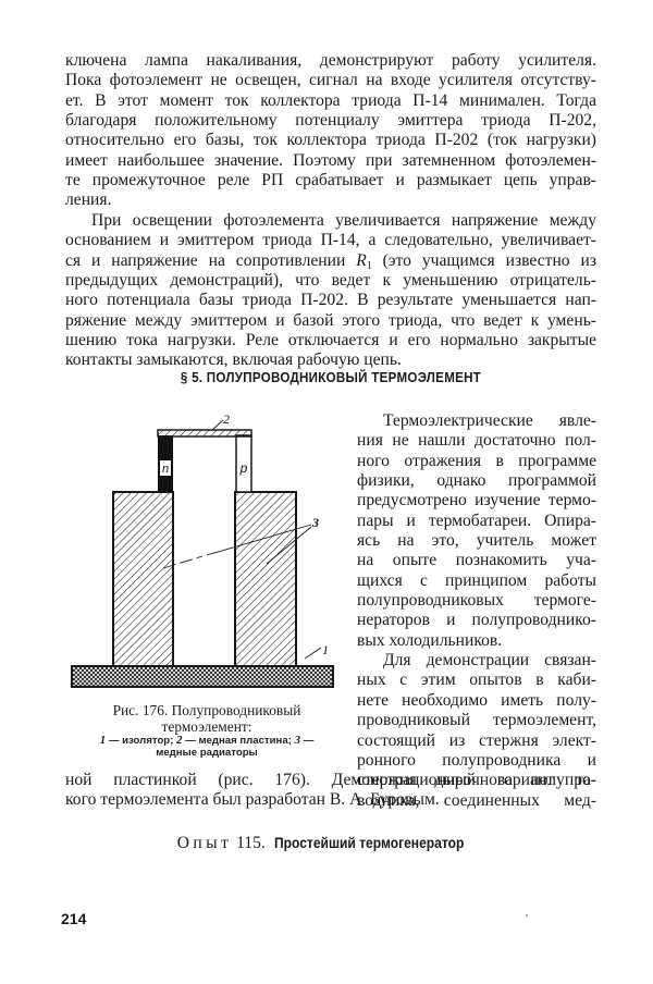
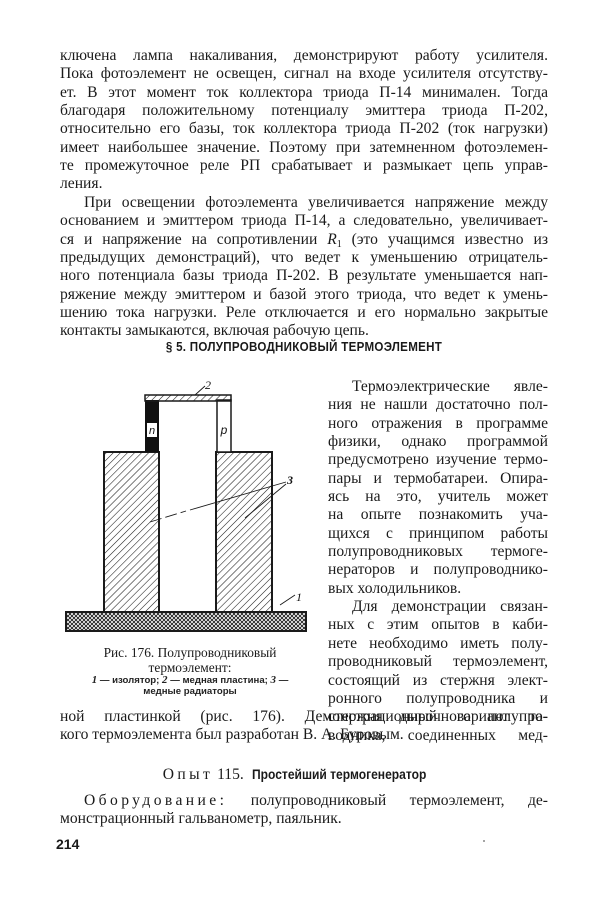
  ключена лампа накаливания, демонстрируют работу усилителя.
  Пока фотоэлемент не освещен, сигнал на входе усилителя отсутству-
  ет. В этот момент ток коллектора триода П-14 минимален. Тогда
  благодаря положительному потенциалу эмиттера триода П-202,
  относительно его базы, ток коллектора триода П-202 (ток нагрузки)
  имеет наибольшее значение. Поэтому при затемненном фотоэлемен-
  те промежуточное реле РП срабатывает и размыкает цепь управ-
  ления.
  При освещении фотоэлемента увеличивается напряжение между
  основанием и эмиттером триода П-14, а следовательно, увеличивает-
  ся и напряжение на сопротивлении R1 (это учащимся известно из
  предыдущих демонстраций), что ведет к уменьшению отрицатель-
  ного потенциала базы триода П-202. В результате уменьшается нап-
  ряжение между эмиттером и базой этого триода, что ведет к умень-
  шению тока нагрузки. Реле отключается и его нормально закрытые
  контакты замыкаются, включая рабочую цепь.
  § 5. ПОЛУПРОВОДНИКОВЫЙ ТЕРМОЭЛЕМЕНТ
  n
  p
  2
  3
  1
  Рис. 176. Полупроводниковый
  термоэлемент:
  1 — изолятор; 2 — медная пластина; 3 —
  медные радиаторы
  Термоэлектрические явле-
  ния не нашли достаточно пол-
  ного отражения в программе
  физики, однако программой
  предусмотрено изучение термо-
  пары и термобатареи. Опира-
  ясь на это, учитель может
  на опыте познакомить уча-
  щихся с принципом работы
  полупроводниковых термоге-
  нераторов и полупроводнико-
  вых холодильников.
  Для демонстрации связан-
  ных с этим опытов в каби-
  нете необходимо иметь полу-
  проводниковый термоэлемент,
  состоящий из стержня элект-
  ронного полупроводника и
  стержня дырочного полупро-
  водника, соединенных мед-
  ной пластинкой (рис. 176). Демонстрационный вариант та-
  кого термоэлемента был разработан В. А. Буровым.
  Опыт 115. Простейший термогенератор
+ Оборудование: полупроводниковый термоэлемент, де-
+ монстрационный гальванометр, паяльник.
  214
